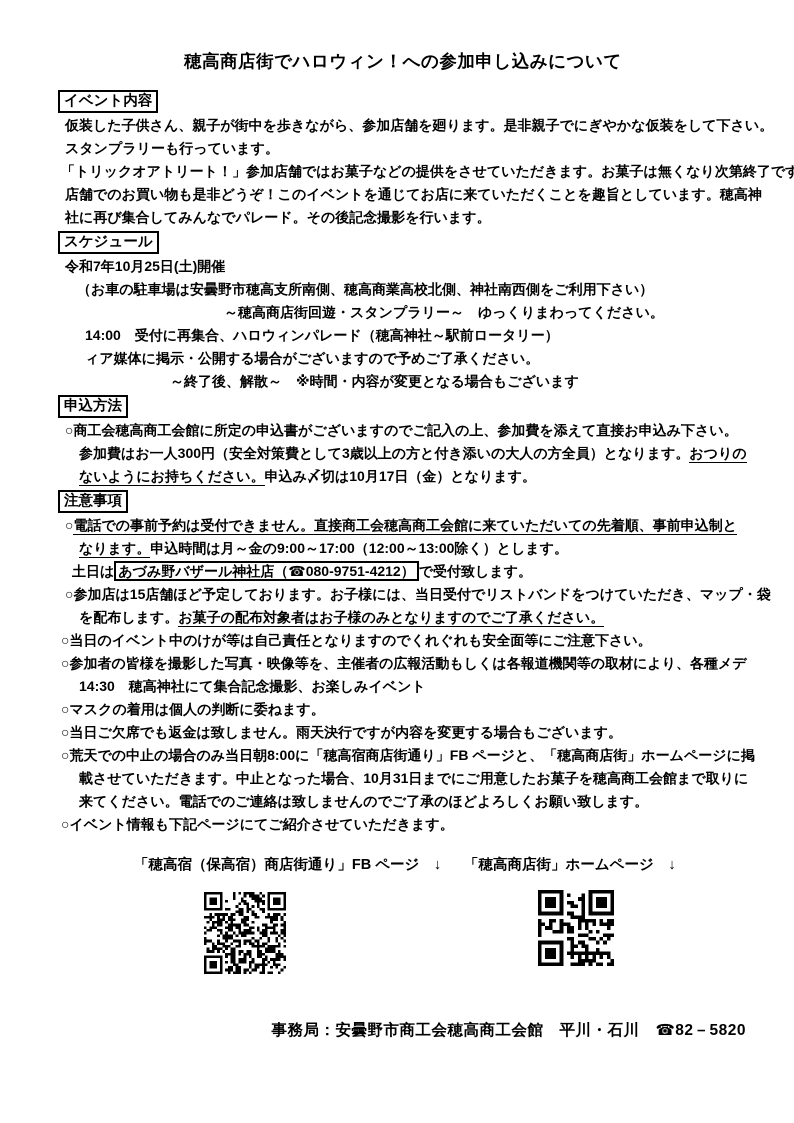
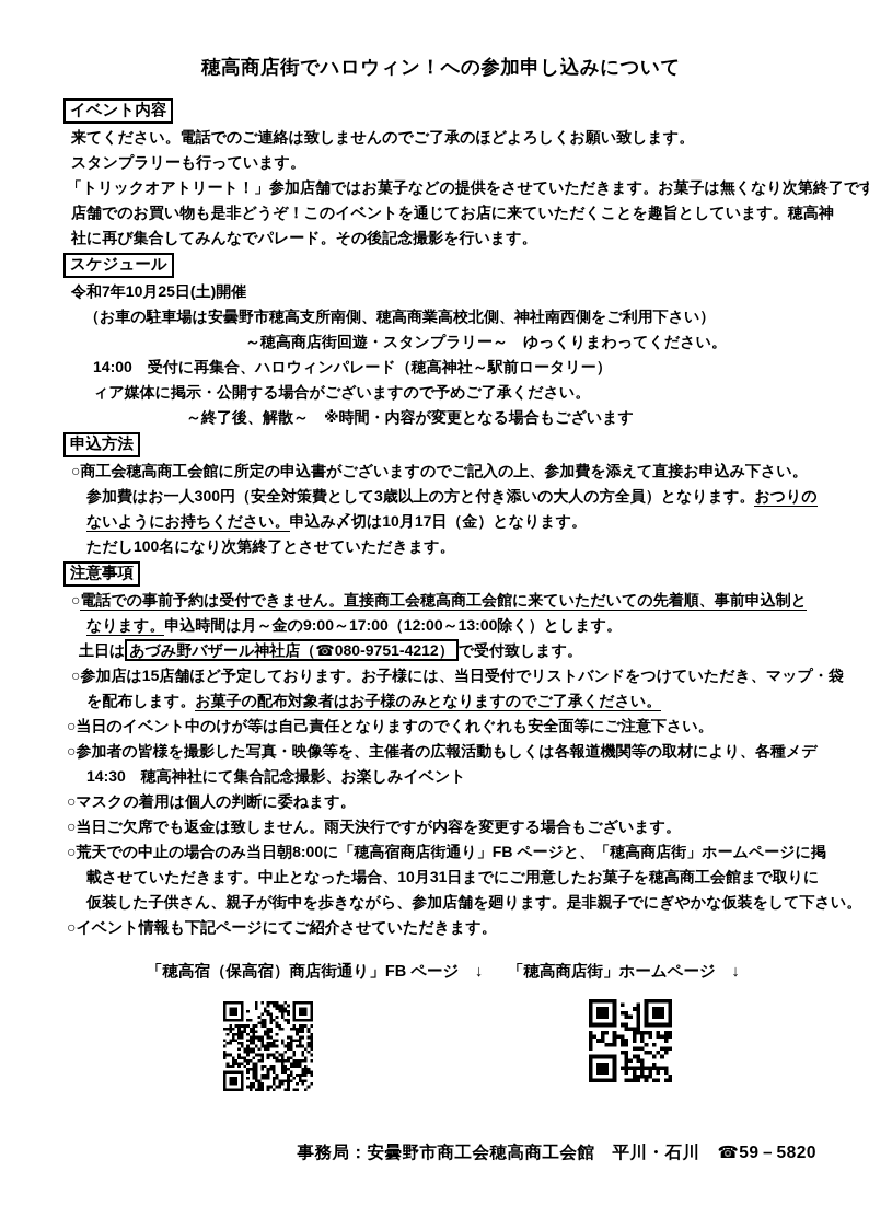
  穂高商店街でハロウィン！への参加申し込みについて
  イベント内容
- 仮装した子供さん、親子が街中を歩きながら、参加店舗を廻ります。是非親子でにぎやかな仮装をして下さい。
+ 来てください。電話でのご連絡は致しませんのでご了承のほどよろしくお願い致します。
  スタンプラリーも行っています。
  「トリックオアトリート！」参加店舗ではお菓子などの提供をさせていただきます。お菓子は無くなり次第終了です
  店舗でのお買い物も是非どうぞ！このイベントを通じてお店に来ていただくことを趣旨としています。穂高神
  社に再び集合してみんなでパレード。その後記念撮影を行います。
  スケジュール
  令和7年10月25日(土)開催
  （お車の駐車場は安曇野市穂高支所南側、穂高商業高校北側、神社南西側をご利用下さい）
  ～穂高商店街回遊・スタンプラリー～ ゆっくりまわってください。
  14:00 受付に再集合、ハロウィンパレード（穂高神社～駅前ロータリー）
  ィア媒体に掲示・公開する場合がございますので予めご了承ください。
  ～終了後、解散～ ※時間・内容が変更となる場合もございます
  申込方法
  ○商工会穂高商工会館に所定の申込書がございますのでご記入の上、参加費を添えて直接お申込み下さい。
  参加費はお一人300円（安全対策費として3歳以上の方と付き添いの大人の方全員）となります。おつりの
  ないようにお持ちください。申込み〆切は10月17日（金）となります。
+ ただし100名になり次第終了とさせていただきます。
  注意事項
  ○電話での事前予約は受付できません。直接商工会穂高商工会館に来ていただいての先着順、事前申込制と
  なります。申込時間は月～金の9:00～17:00（12:00～13:00除く）とします。
  土日は あづみ野バザール神社店（☎080-9751-4212） で受付致します。
  ○参加店は15店舗ほど予定しております。お子様には、当日受付でリストバンドをつけていただき、マップ・袋
  を配布します。お菓子の配布対象者はお子様のみとなりますのでご了承ください。
  ○当日のイベント中のけが等は自己責任となりますのでくれぐれも安全面等にご注意下さい。
  ○参加者の皆様を撮影した写真・映像等を、主催者の広報活動もしくは各報道機関等の取材により、各種メデ
  14:30 穂高神社にて集合記念撮影、お楽しみイベント
  ○マスクの着用は個人の判断に委ねます。
  ○当日ご欠席でも返金は致しません。雨天決行ですが内容を変更する場合もございます。
  ○荒天での中止の場合のみ当日朝8:00に「穂高宿商店街通り」FB ページと、「穂高商店街」ホームページに掲
  載させていただきます。中止となった場合、10月31日までにご用意したお菓子を穂高商工会館まで取りに
- 来てください。電話でのご連絡は致しませんのでご了承のほどよろしくお願い致します。
+ 仮装した子供さん、親子が街中を歩きながら、参加店舗を廻ります。是非親子でにぎやかな仮装をして下さい。
  ○イベント情報も下記ページにてご紹介させていただきます。
  「穂高宿（保高宿）商店街通り」FB ページ ↓
  「穂高商店街」ホームページ ↓
- 事務局：安曇野市商工会穂高商工会館 平川・石川 ☎82－5820
+ 事務局：安曇野市商工会穂高商工会館 平川・石川 ☎59－5820
